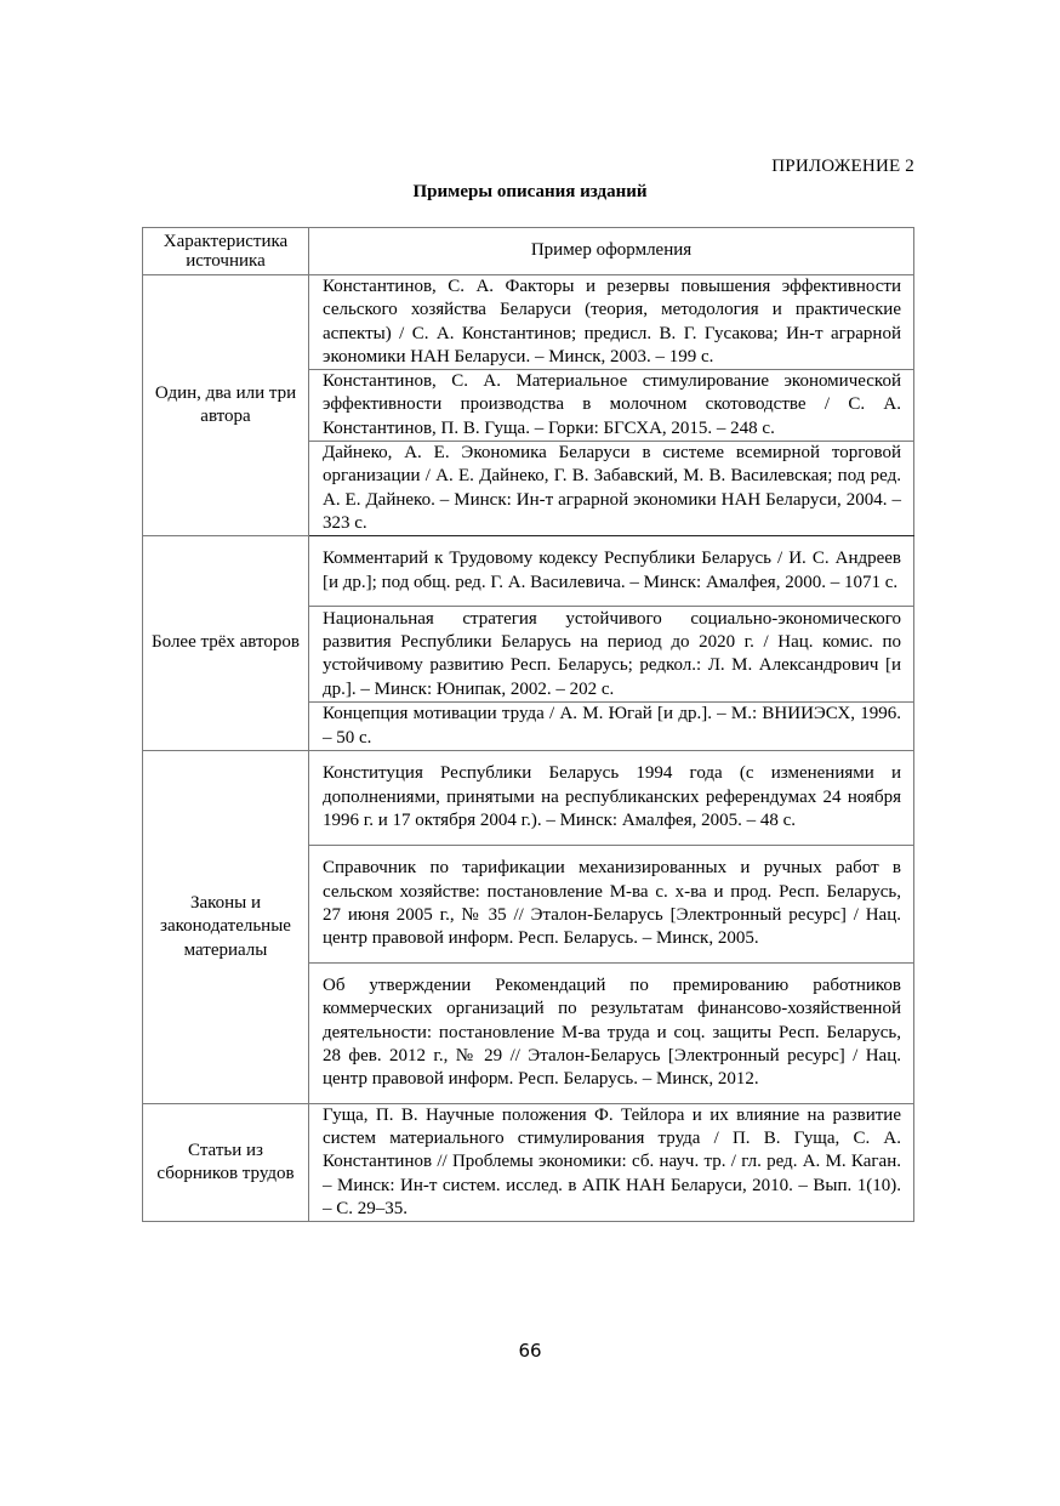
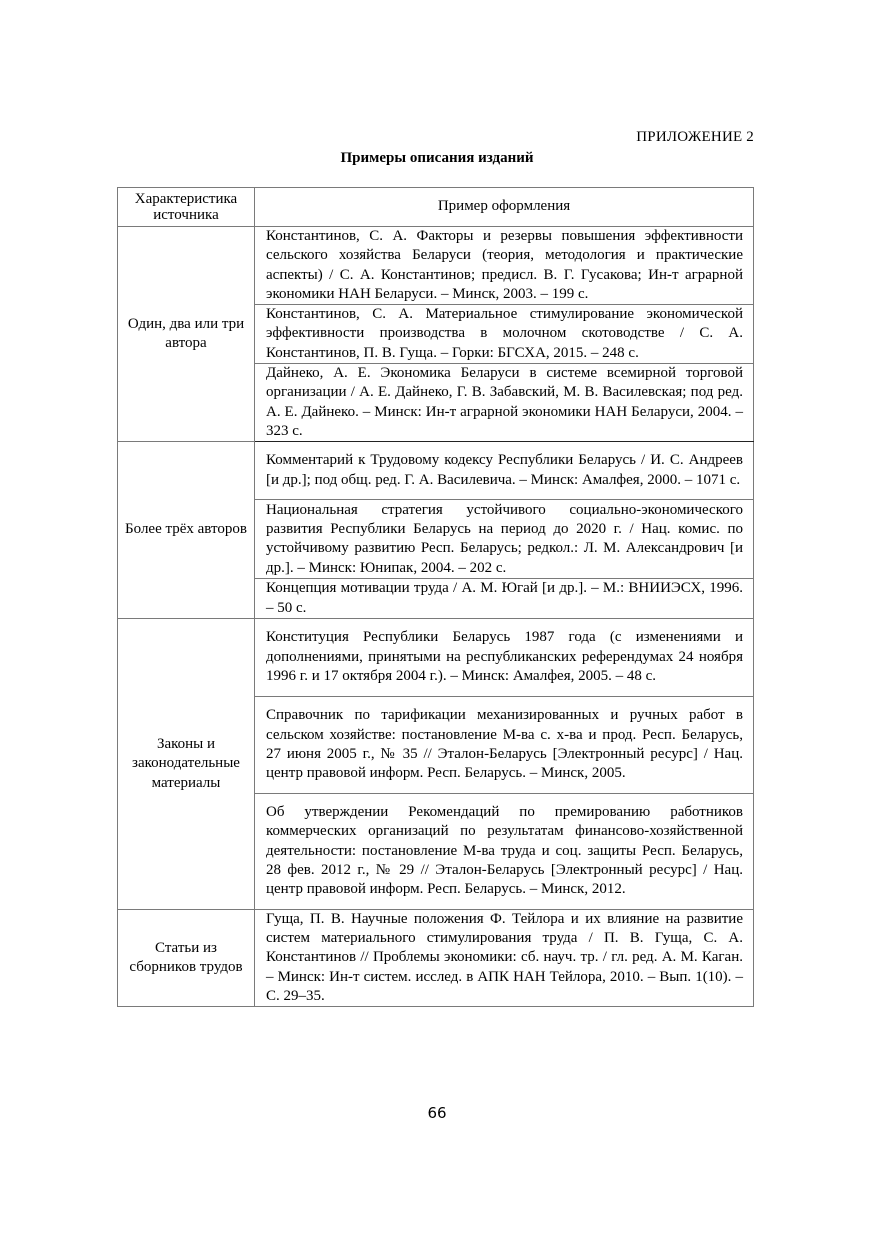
  ПРИЛОЖЕНИЕ 2
  Примеры описания изданий
  Характеристика источника	Пример оформления
  Один, два или три автора	Константинов, С. А. Факторы и резервы повышения эффективности сельского хозяйства Беларуси (теория, методология и практические аспекты) / С. А. Константинов; предисл. В. Г. Гусакова; Ин-т аграрной экономики НАН Беларуси. – Минск, 2003. – 199 с.
  Константинов, С. А. Материальное стимулирование экономической эффективности производства в молочном скотоводстве / С. А. Константинов, П. В. Гуща. – Горки: БГСХА, 2015. – 248 с.
  Дайнеко, А. Е. Экономика Беларуси в системе всемирной торговой организации / А. Е. Дайнеко, Г. В. Забавский, М. В. Василевская; под ред. А. Е. Дайнеко. – Минск: Ин-т аграрной экономики НАН Беларуси, 2004. – 323 с.
  Более трёх авторов	Комментарий к Трудовому кодексу Республики Беларусь / И. С. Андреев [и др.]; под общ. ред. Г. А. Василевича. – Минск: Амалфея, 2000. – 1071 с.
- Национальная стратегия устойчивого социально-экономического развития Республики Беларусь на период до 2020 г. / Нац. комис. по устойчивому развитию Респ. Беларусь; редкол.: Л. М. Александрович [и др.]. – Минск: Юнипак, 2002. – 202 с.
+ Национальная стратегия устойчивого социально-экономического развития Республики Беларусь на период до 2020 г. / Нац. комис. по устойчивому развитию Респ. Беларусь; редкол.: Л. М. Александрович [и др.]. – Минск: Юнипак, 2004. – 202 с.
  Концепция мотивации труда / А. М. Югай [и др.]. – М.: ВНИИЭСХ, 1996. – 50 с.
- Законы и законодательные материалы	Конституция Республики Беларусь 1994 года (с изменениями и дополнениями, принятыми на республиканских референдумах 24 ноября 1996 г. и 17 октября 2004 г.). – Минск: Амалфея, 2005. – 48 с.
+ Законы и законодательные материалы	Конституция Республики Беларусь 1987 года (с изменениями и дополнениями, принятыми на республиканских референдумах 24 ноября 1996 г. и 17 октября 2004 г.). – Минск: Амалфея, 2005. – 48 с.
  Справочник по тарификации механизированных и ручных работ в сельском хозяйстве: постановление М-ва с. х-ва и прод. Респ. Беларусь, 27 июня 2005 г., № 35 // Эталон-Беларусь [Электронный ресурс] / Нац. центр правовой информ. Респ. Беларусь. – Минск, 2005.
  Об утверждении Рекомендаций по премированию работников коммерческих организаций по результатам финансово-хозяйственной деятельности: постановление М-ва труда и соц. защиты Респ. Беларусь, 28 фев. 2012 г., № 29 // Эталон-Беларусь [Электронный ресурс] / Нац. центр правовой информ. Респ. Беларусь. – Минск, 2012.
- Статьи из сборников трудов	Гуща, П. В. Научные положения Ф. Тейлора и их влияние на развитие систем материального стимулирования труда / П. В. Гуща, С. А. Константинов // Проблемы экономики: сб. науч. тр. / гл. ред. А. М. Каган. – Минск: Ин-т систем. исслед. в АПК НАН Беларуси, 2010. – Вып. 1(10). – С. 29–35.
+ Статьи из сборников трудов	Гуща, П. В. Научные положения Ф. Тейлора и их влияние на развитие систем материального стимулирования труда / П. В. Гуща, С. А. Константинов // Проблемы экономики: сб. науч. тр. / гл. ред. А. М. Каган. – Минск: Ин-т систем. исслед. в АПК НАН Тейлора, 2010. – Вып. 1(10). – С. 29–35.
  66
